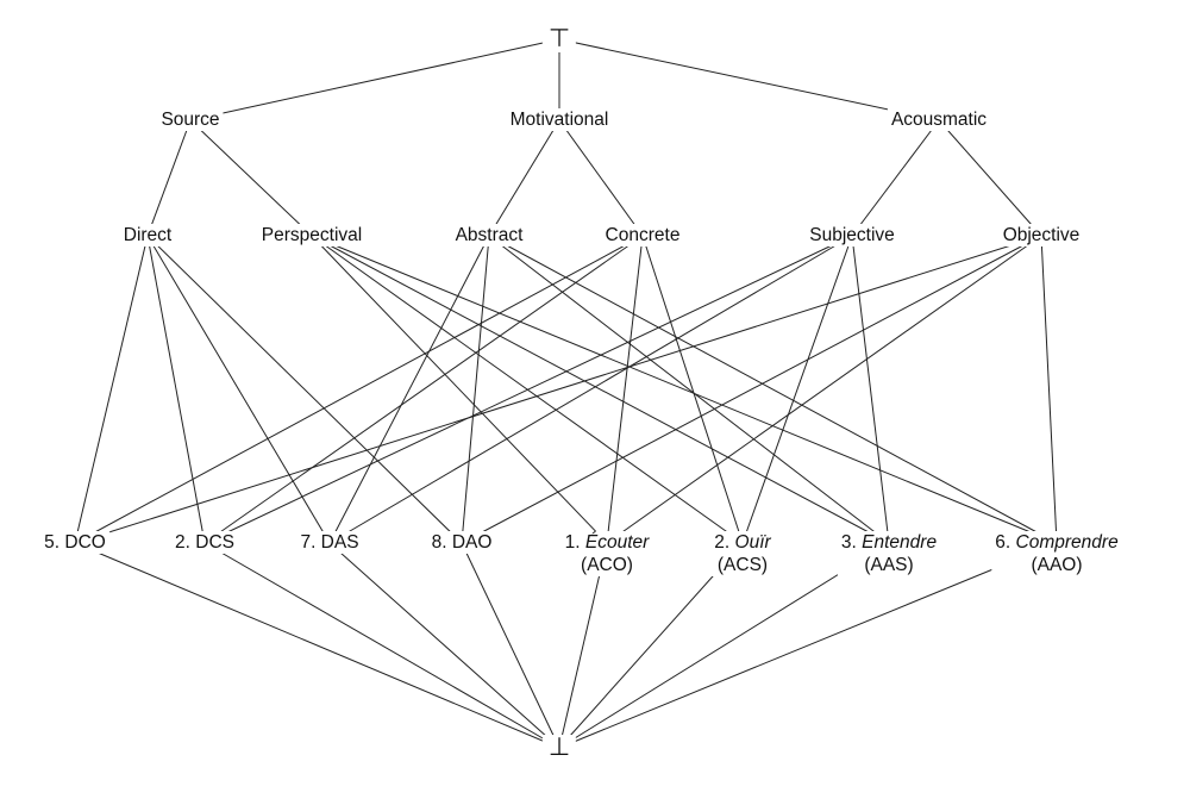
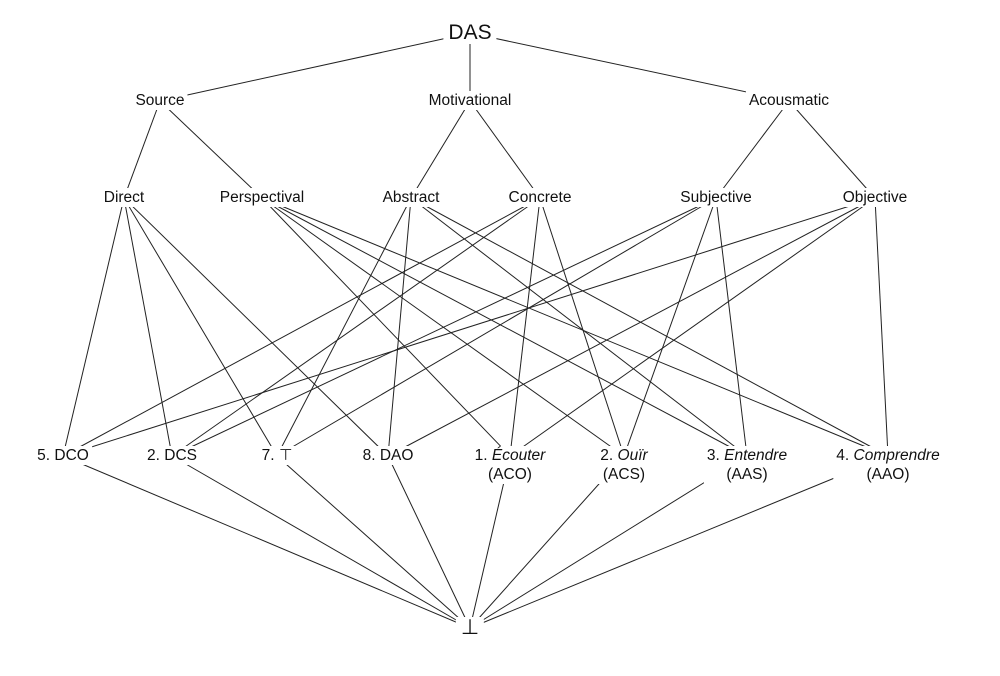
- ⊤
+ DAS
  Source
  Motivational
  Acousmatic
  Direct
  Perspectival
  Abstract
  Concrete
  Subjective
  Objective
  5. DCO
  2. DCS
- 7. DAS
+ 7. ⊤
  8. DAO
  1. Écouter
  (ACO)
  2. Ouïr
  (ACS)
  3. Entendre
  (AAS)
- 6. Comprendre
+ 4. Comprendre
  (AAO)
  ⊥
